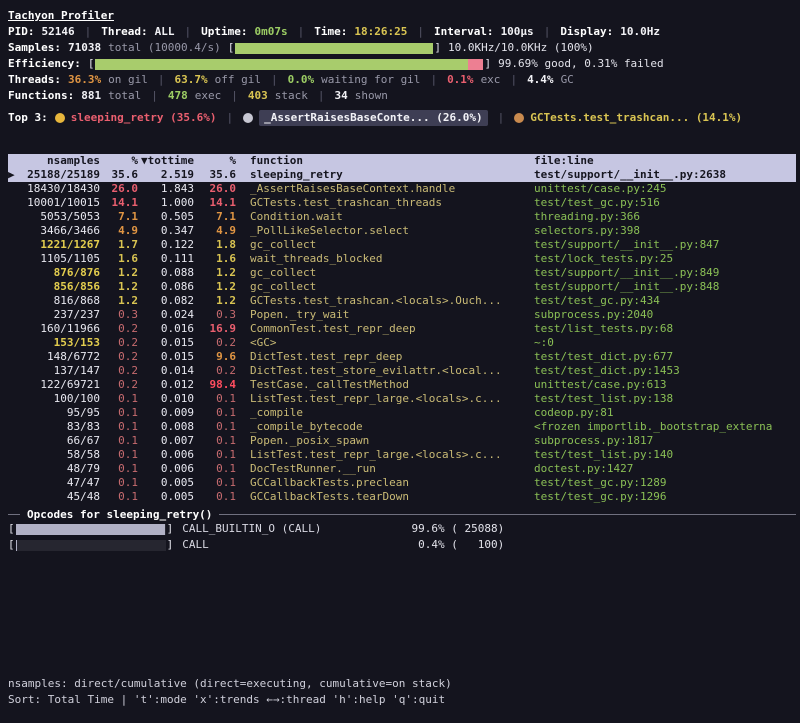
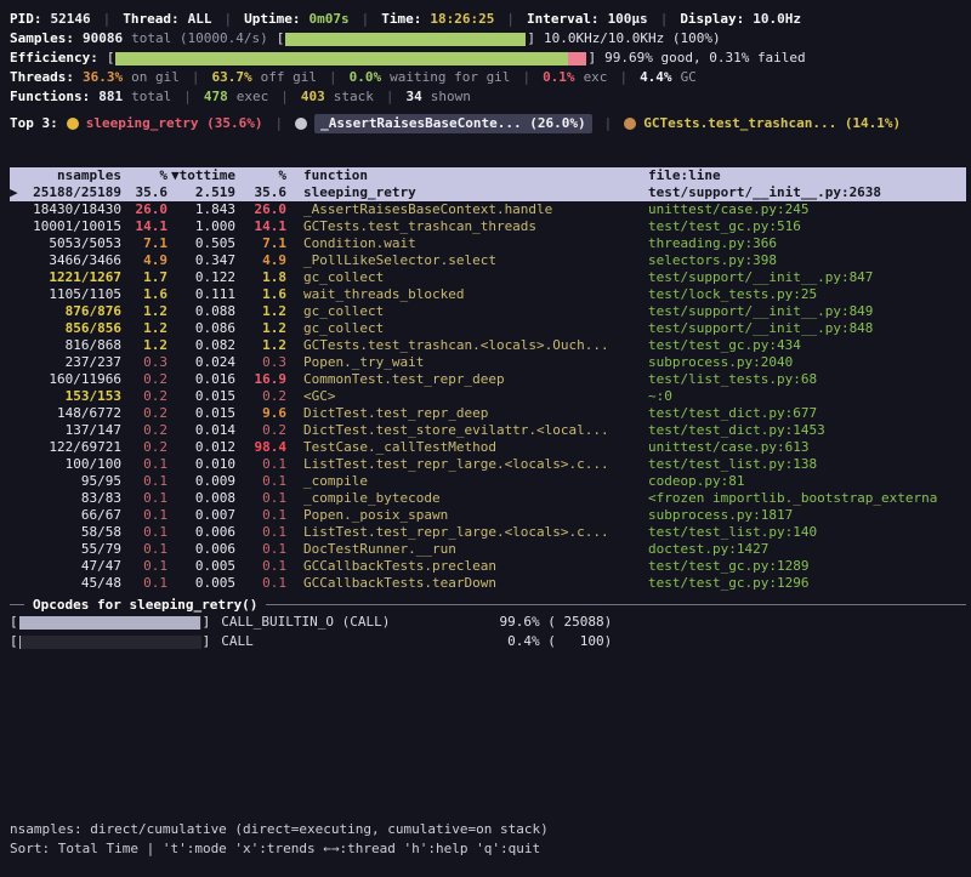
- Tachyon Profiler
  PID:
  52146
  |
  Thread:
  ALL
  |
  Uptime:
  0m07s
  |
  Time:
  18:26:25
  |
  Interval:
  100µs
  |
  Display:
  10.0Hz
  Samples:
- 71038
+ 90086
  total (10000.4/s)
  10.0KHz/10.0KHz (100%)
  Efficiency:
  99.69% good, 0.31% failed
  Threads:
  36.3%
  on gil
  |
  63.7%
  off gil
  |
  0.0%
  waiting for gil
  |
  0.1%
  exc
  |
  4.4%
  GC
  Functions:
  881
  total
  |
  478
  exec
  |
  403
  stack
  |
  34
  shown
  Top 3:
  sleeping_retry (35.6%)
  |
  _AssertRaisesBaseConte... (26.0%)
  |
  GCTests.test_trashcan... (14.1%)
  nsamples
  %
  ▼tottime
  %
  function
  file:line
  ▶
  25188/25189
  35.6
  2.519
  35.6
  sleeping_retry
  test/support/__init__.py:2638
  18430/18430
  26.0
  1.843
  26.0
  _AssertRaisesBaseContext.handle
  unittest/case.py:245
  10001/10015
  14.1
  1.000
  14.1
  GCTests.test_trashcan_threads
  test/test_gc.py:516
  5053/5053
  7.1
  0.505
  7.1
  Condition.wait
  threading.py:366
  3466/3466
  4.9
  0.347
  4.9
  _PollLikeSelector.select
  selectors.py:398
  1221/1267
  1.7
  0.122
  1.8
  gc_collect
  test/support/__init__.py:847
  1105/1105
  1.6
  0.111
  1.6
  wait_threads_blocked
  test/lock_tests.py:25
  876/876
  1.2
  0.088
  1.2
  gc_collect
  test/support/__init__.py:849
  856/856
  1.2
  0.086
  1.2
  gc_collect
  test/support/__init__.py:848
  816/868
  1.2
  0.082
  1.2
  GCTests.test_trashcan.<locals>.Ouch...
  test/test_gc.py:434
  237/237
  0.3
  0.024
  0.3
  Popen._try_wait
  subprocess.py:2040
  160/11966
  0.2
  0.016
  16.9
  CommonTest.test_repr_deep
  test/list_tests.py:68
  153/153
  0.2
  0.015
  0.2
  <GC>
  ~:0
  148/6772
  0.2
  0.015
  9.6
  DictTest.test_repr_deep
  test/test_dict.py:677
  137/147
  0.2
  0.014
  0.2
  DictTest.test_store_evilattr.<local...
  test/test_dict.py:1453
  122/69721
  0.2
  0.012
  98.4
  TestCase._callTestMethod
  unittest/case.py:613
  100/100
  0.1
  0.010
  0.1
  ListTest.test_repr_large.<locals>.c...
  test/test_list.py:138
  95/95
  0.1
  0.009
  0.1
  _compile
  codeop.py:81
  83/83
  0.1
  0.008
  0.1
  _compile_bytecode
  <frozen importlib._bootstrap_externa
  66/67
  0.1
  0.007
  0.1
  Popen._posix_spawn
  subprocess.py:1817
  58/58
  0.1
  0.006
  0.1
  ListTest.test_repr_large.<locals>.c...
  test/test_list.py:140
- 48/79
+ 55/79
  0.1
  0.006
  0.1
  DocTestRunner.__run
  doctest.py:1427
  47/47
  0.1
  0.005
  0.1
  GCCallbackTests.preclean
  test/test_gc.py:1289
  45/48
  0.1
  0.005
  0.1
  GCCallbackTests.tearDown
  test/test_gc.py:1296
  Opcodes for sleeping_retry()
  CALL_BUILTIN_O (CALL)
  99.6% ( 25088)
  CALL
  0.4% ( 100)
  nsamples: direct/cumulative (direct=executing, cumulative=on stack)
  Sort: Total Time | 't':mode 'x':trends ←→:thread 'h':help 'q':quit
